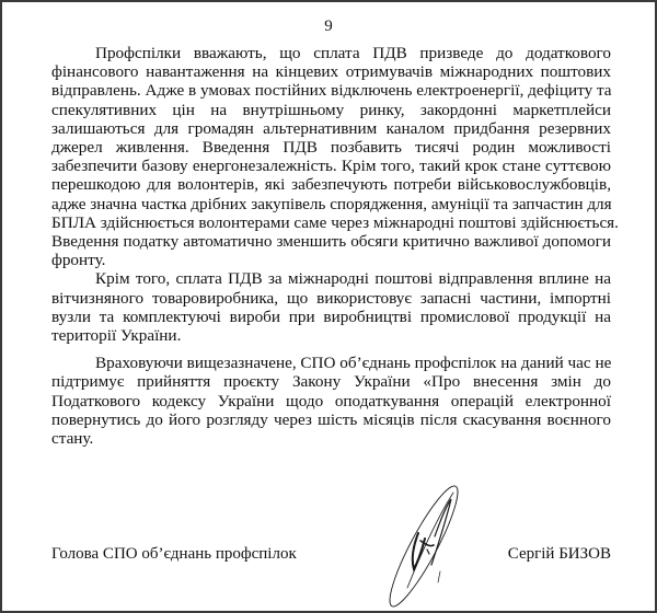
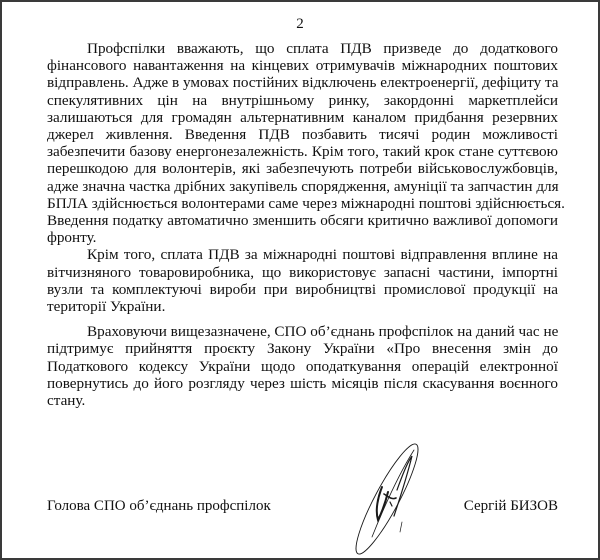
- 9
+ 2
  Профспілки вважають, що сплата ПДВ призведе до додаткового
  фінансового навантаження на кінцевих отримувачів міжнародних поштових
  відправлень. Адже в умовах постійних відключень електроенергії, дефіциту та
  спекулятивних цін на внутрішньому ринку, закордонні маркетплейси
  залишаються для громадян альтернативним каналом придбання резервних
  джерел живлення. Введення ПДВ позбавить тисячі родин можливості
  забезпечити базову енергонезалежність. Крім того, такий крок стане суттєвою
  перешкодою для волонтерів, які забезпечують потреби військовослужбовців,
  адже значна частка дрібних закупівель спорядження, амуніції та запчастин для
  БПЛА здійснюється волонтерами саме через міжнародні поштові здійснюється.
  Введення податку автоматично зменшить обсяги критично важливої допомоги
  фронту.
  Крім того, сплата ПДВ за міжнародні поштові відправлення вплине на
  вітчизняного товаровиробника, що використовує запасні частини, імпортні
  вузли та комплектуючі вироби при виробництві промислової продукції на
  території України.
  Враховуючи вищезазначене, СПО об’єднань профспілок на даний час не
  підтримує прийняття проєкту Закону України «Про внесення змін до
  Податкового кодексу України щодо оподаткування операцій електронної
  повернутись до його розгляду через шість місяців після скасування воєнного
  стану.
  Голова СПО об’єднань профспілок
  Сергій БИЗОВ
